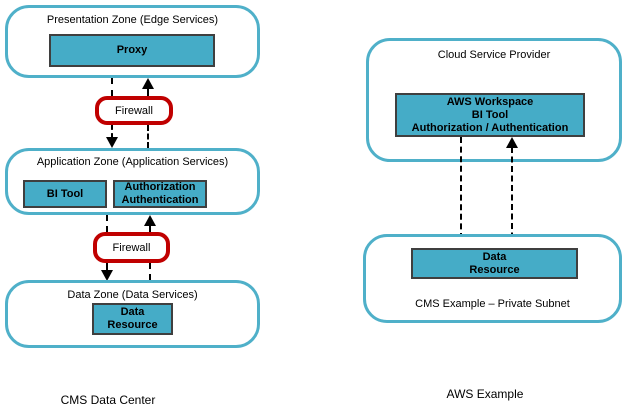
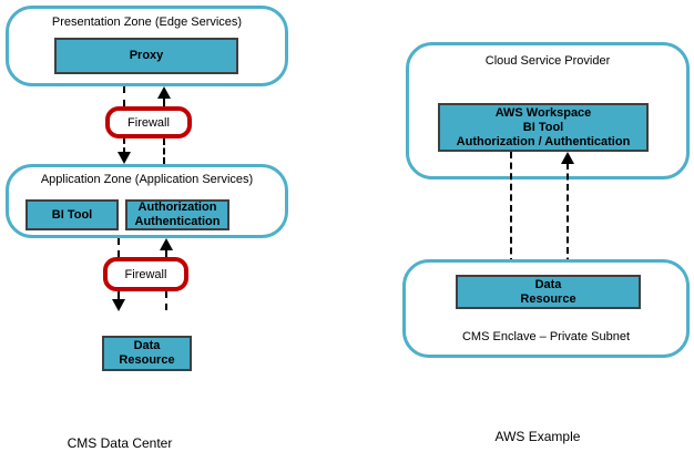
  Presentation Zone (Edge Services)
  Proxy
  Firewall
  Application Zone (Application Services)
  BI Tool
  Authorization
  Authentication
  Firewall
- Data Zone (Data Services)
  Data
  Resource
  CMS Data Center
  Cloud Service Provider
  AWS Workspace
  BI Tool
  Authorization / Authentication
- CMS Example – Private Subnet
+ CMS Enclave – Private Subnet
  Data
  Resource
  AWS Example
